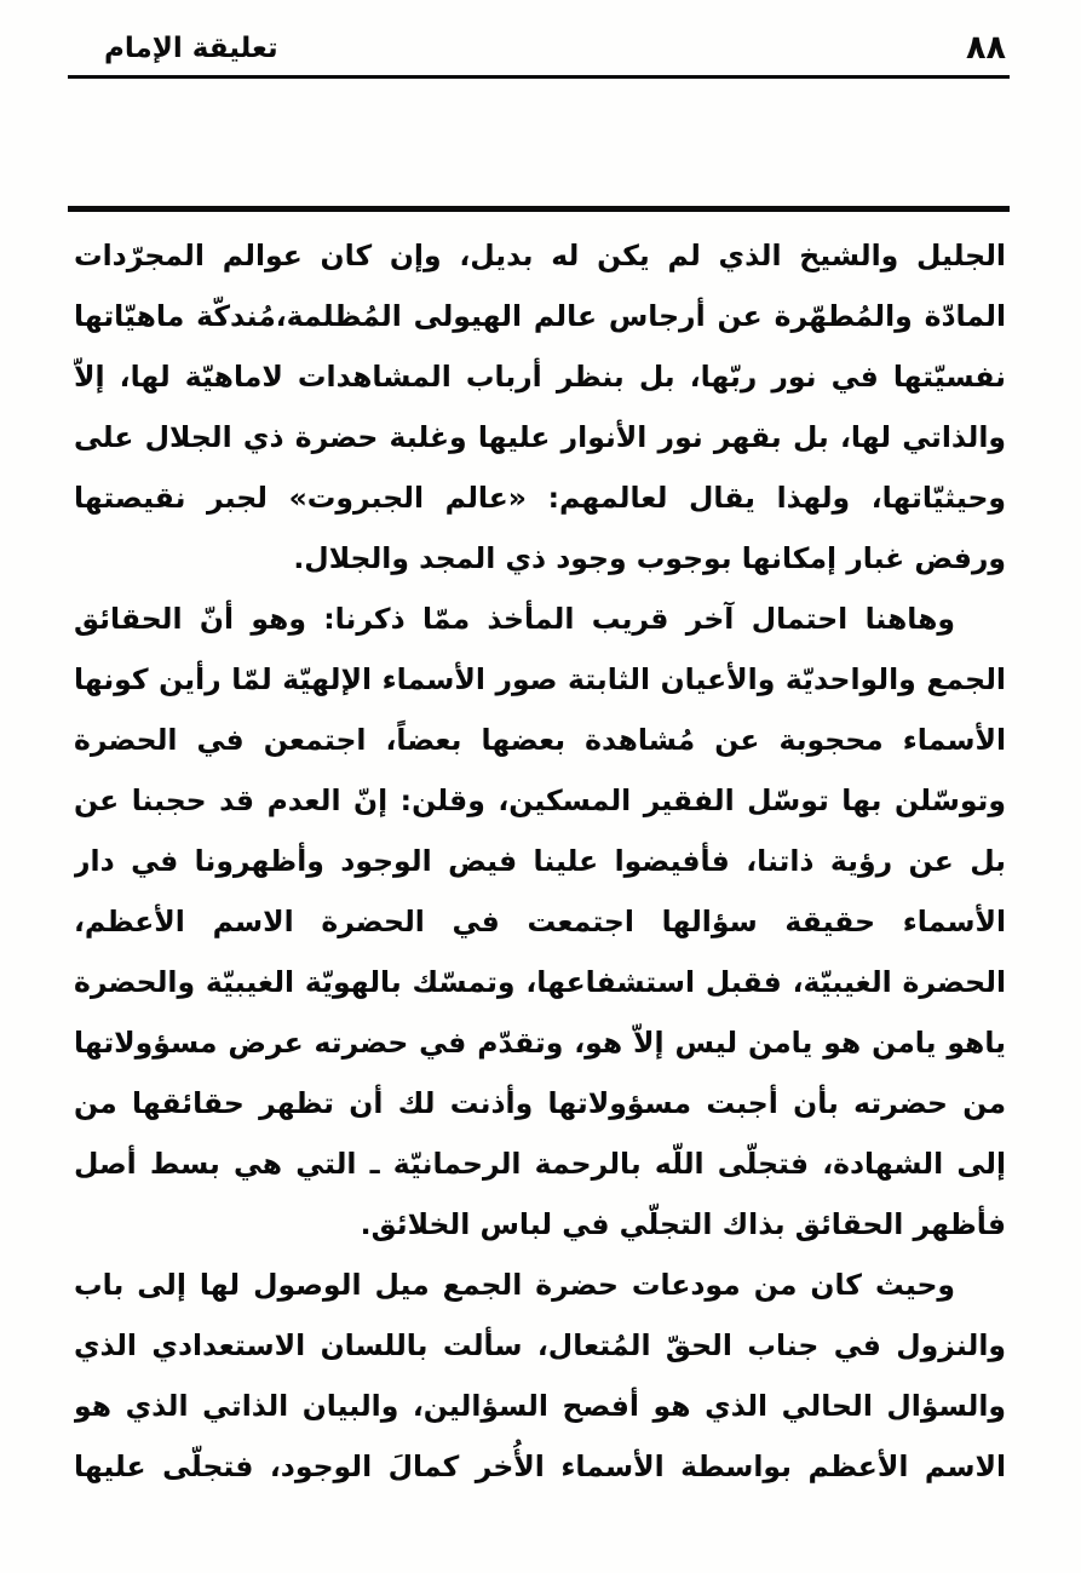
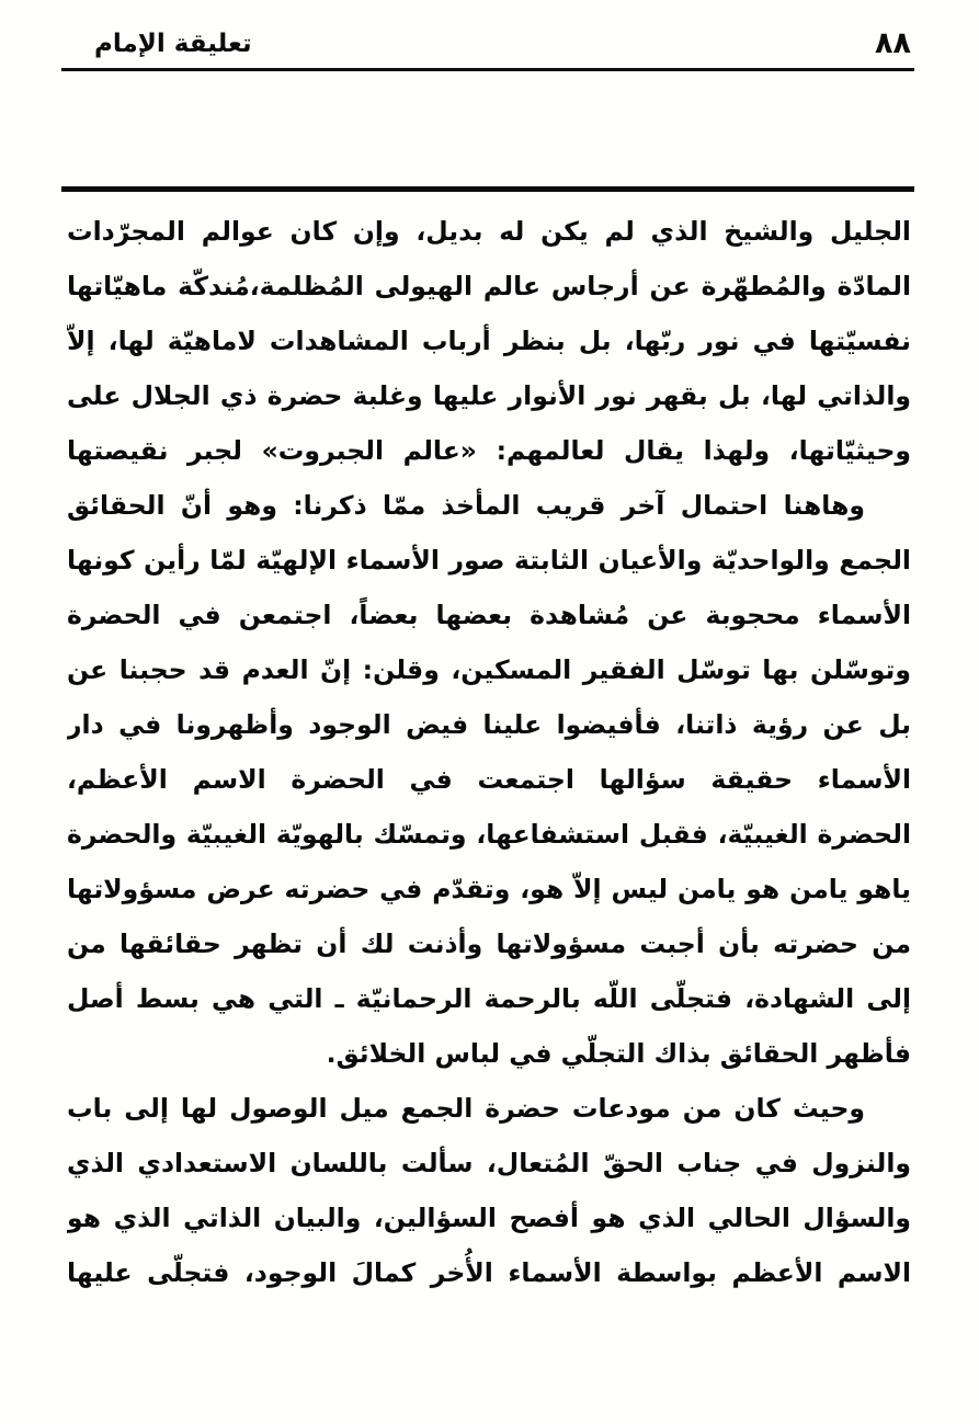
  ٨٨
  تعليقة الإمام
  الجليل والشيخ الذي لم يكن له بديل، وإن كان عوالم المجرّدات
  المادّة والمُطهّرة عن أرجاس عالم الهيولى المُظلمة،مُندكّة ماهيّاتها
  نفسيّتها في نور ربّها، بل بنظر أرباب المشاهدات لاماهيّة لها، إلاّ
  والذاتي لها، بل بقهر نور الأنوار عليها وغلبة حضرة ذي الجلال على
  وحيثيّاتها، ولهذا يقال لعالمهم: «عالم الجبروت» لجبر نقيصتها
- ورفض غبار إمكانها بوجوب وجود ذي المجد والجلال.
  وهاهنا احتمال آخر قريب المأخذ ممّا ذكرنا: وهو أنّ الحقائق
  الجمع والواحديّة والأعيان الثابتة صور الأسماء الإلهيّة لمّا رأين كونها
  الأسماء محجوبة عن مُشاهدة بعضها بعضاً، اجتمعن في الحضرة
  وتوسّلن بها توسّل الفقير المسكين، وقلن: إنّ العدم قد حجبنا عن
  بل عن رؤية ذاتنا، فأفيضوا علينا فيض الوجود وأظهرونا في دار
  الأسماء حقيقة سؤالها اجتمعت في الحضرة الاسم الأعظم،
  الحضرة الغيبيّة، فقبل استشفاعها، وتمسّك بالهويّة الغيبيّة والحضرة
  ياهو يامن هو يامن ليس إلاّ هو، وتقدّم في حضرته عرض مسؤولاتها
  من حضرته بأن أجبت مسؤولاتها وأذنت لك أن تظهر حقائقها من
  إلى الشهادة، فتجلّى اللّه بالرحمة الرحمانيّة ـ التي هي بسط أصل
  فأظهر الحقائق بذاك التجلّي في لباس الخلائق.
  وحيث كان من مودعات حضرة الجمع ميل الوصول لها إلى باب
  والنزول في جناب الحقّ المُتعال، سألت باللسان الاستعدادي الذي
  والسؤال الحالي الذي هو أفصح السؤالين، والبيان الذاتي الذي هو
  الاسم الأعظم بواسطة الأسماء الأُخر كمالَ الوجود، فتجلّى عليها
